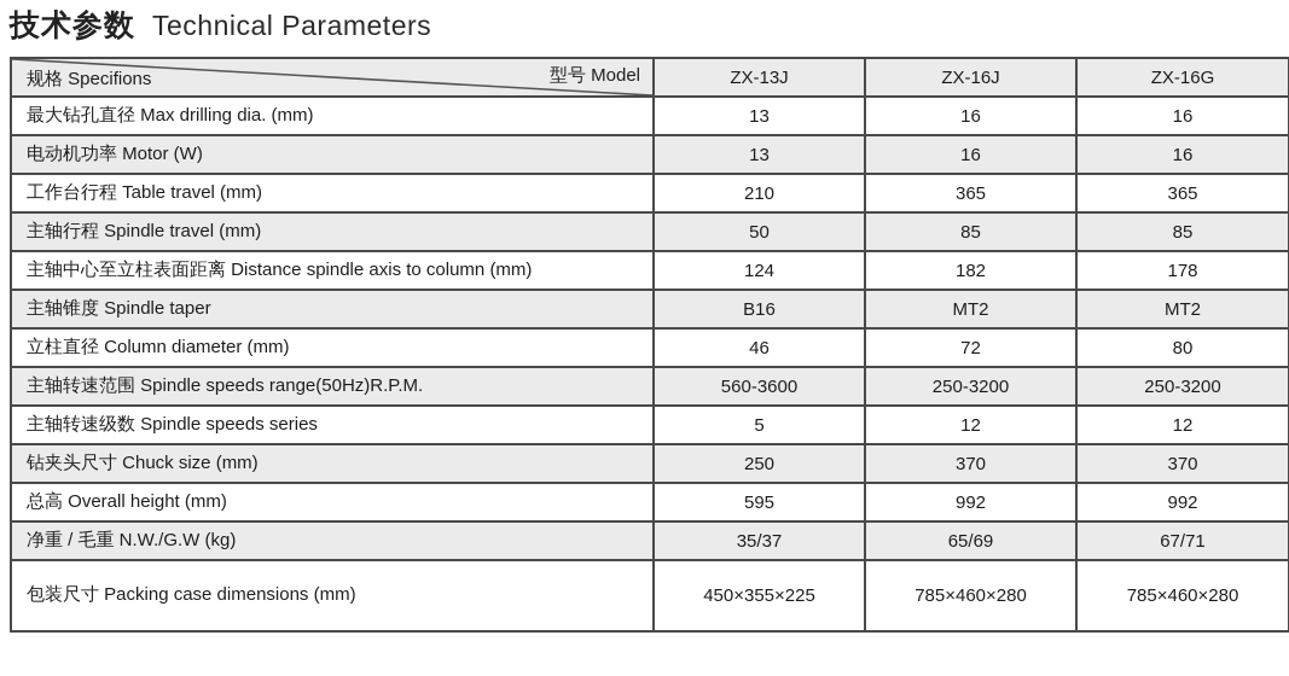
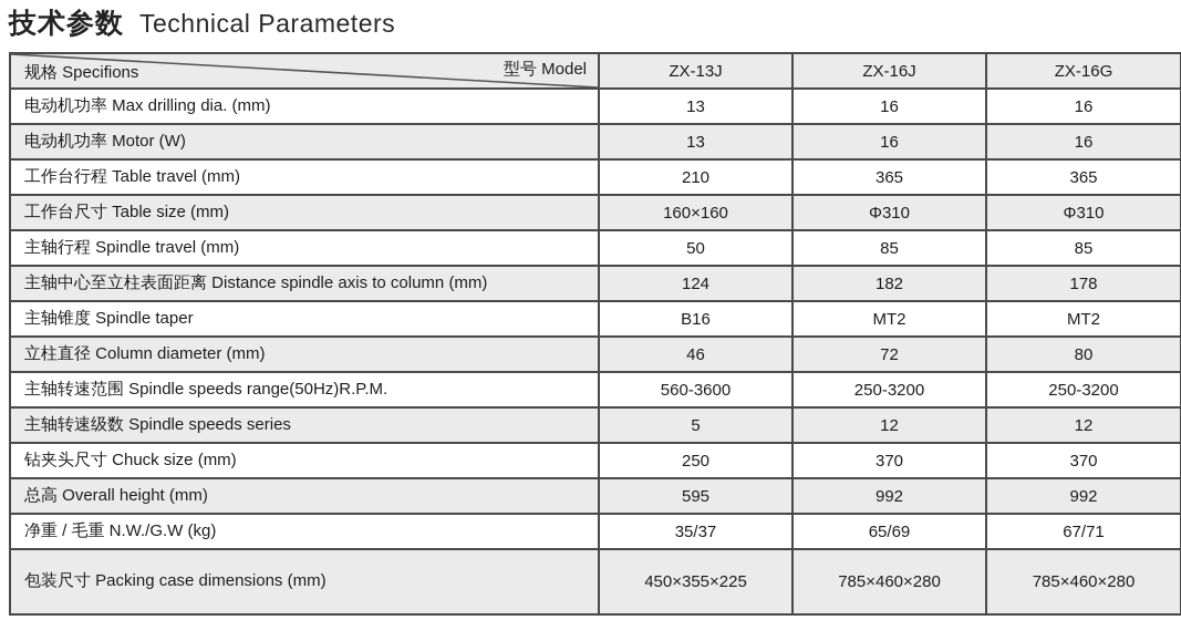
  技术参数
  Technical Parameters
  规格 Specifions 型号 Model	ZX-13J	ZX-16J	ZX-16G
- 最大钻孔直径 Max drilling dia. (mm)	13	16	16
+ 电动机功率 Max drilling dia. (mm)	13	16	16
  电动机功率 Motor (W)	13	16	16
  工作台行程 Table travel (mm)	210	365	365
+ 工作台尺寸 Table size (mm)	160×160	Φ310	Φ310
  主轴行程 Spindle travel (mm)	50	85	85
  主轴中心至立柱表面距离 Distance spindle axis to column (mm)	124	182	178
  主轴锥度 Spindle taper	B16	MT2	MT2
  立柱直径 Column diameter (mm)	46	72	80
  主轴转速范围 Spindle speeds range(50Hz)R.P.M.	560-3600	250-3200	250-3200
  主轴转速级数 Spindle speeds series	5	12	12
  钻夹头尺寸 Chuck size (mm)	250	370	370
  总高 Overall height (mm)	595	992	992
  净重 / 毛重 N.W./G.W (kg)	35/37	65/69	67/71
  包装尺寸 Packing case dimensions (mm)	450×355×225	785×460×280	785×460×280
